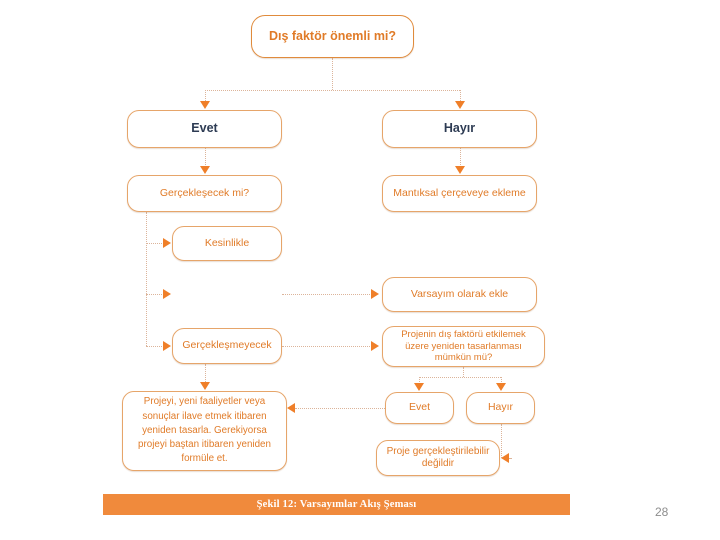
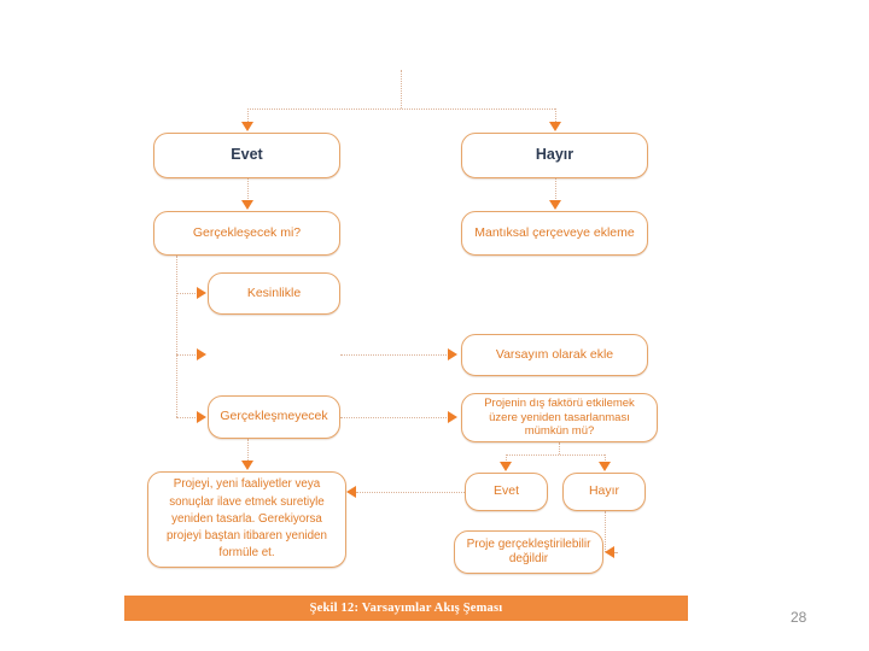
- Dış faktör önemli mi?
  Evet
  Hayır
  Gerçekleşecek mi?
  Mantıksal çerçeveye ekleme
  Kesinlikle
  Gerçekleşmeyecek
  Varsayım olarak ekle
  Projenin dış faktörü etkilemek üzere yeniden tasarlanması mümkün mü?
- Projeyi, yeni faaliyetler veya sonuçlar ilave etmek itibaren yeniden tasarla. Gerekiyorsa projeyi baştan itibaren yeniden formüle et.
+ Projeyi, yeni faaliyetler veya sonuçlar ilave etmek suretiyle yeniden tasarla. Gerekiyorsa projeyi baştan itibaren yeniden formüle et.
  Evet
  Hayır
  Proje gerçekleştirilebilir değildir
  Şekil 12: Varsayımlar Akış Şeması
  28
